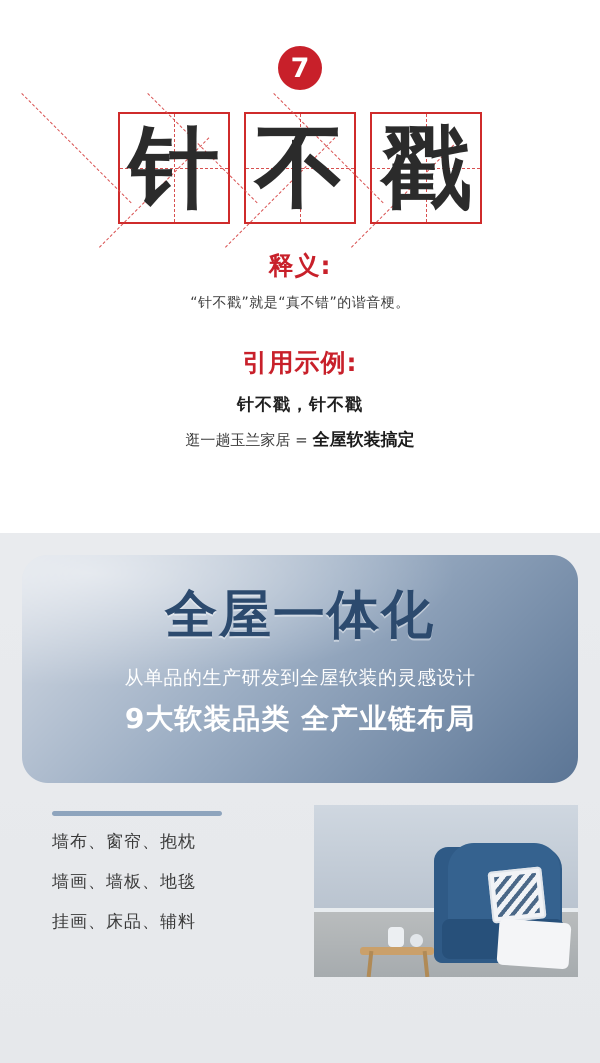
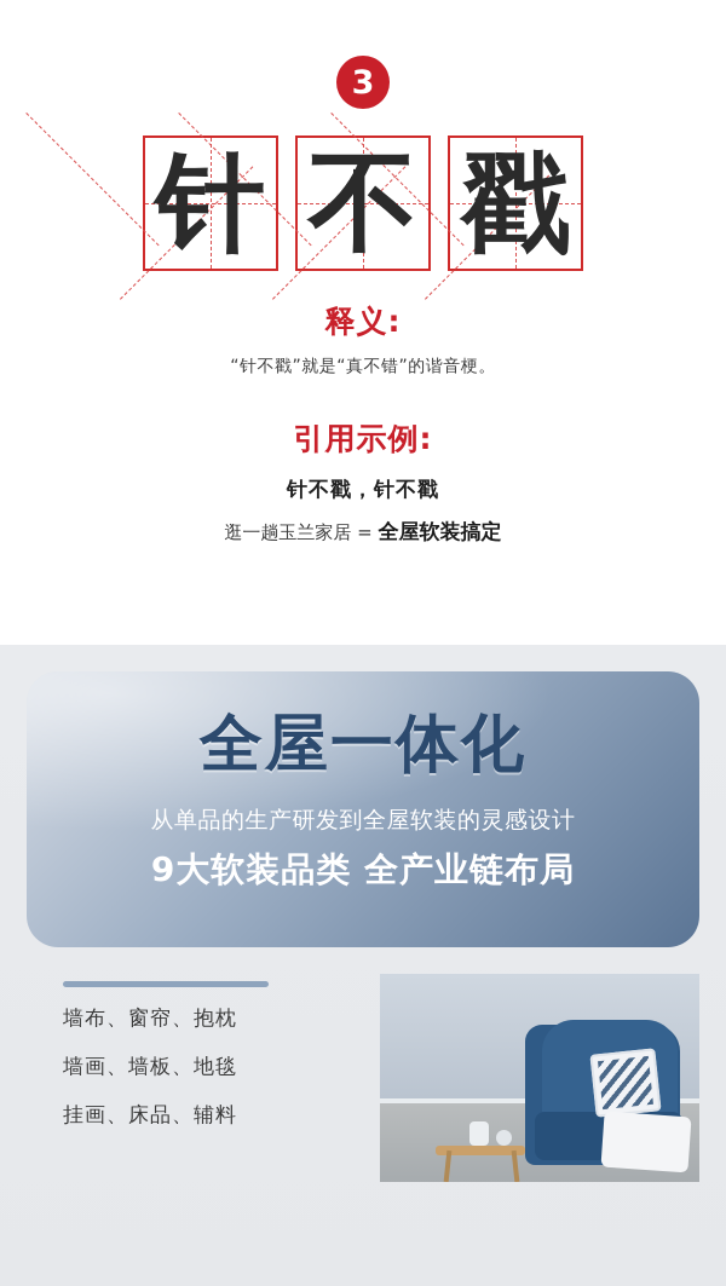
- 7
+ 3
  针
  不
  戳
  释义:
  “针不戳”就是“真不错”的谐音梗。
  引用示例:
  针不戳，针不戳
  逛一趟玉兰家居 =
  全屋软装搞定
  全屋一体化
  从单品的生产研发到全屋软装的灵感设计
  9大软装品类 全产业链布局
  墙布、窗帘、抱枕
  墙画、墙板、地毯
  挂画、床品、辅料
